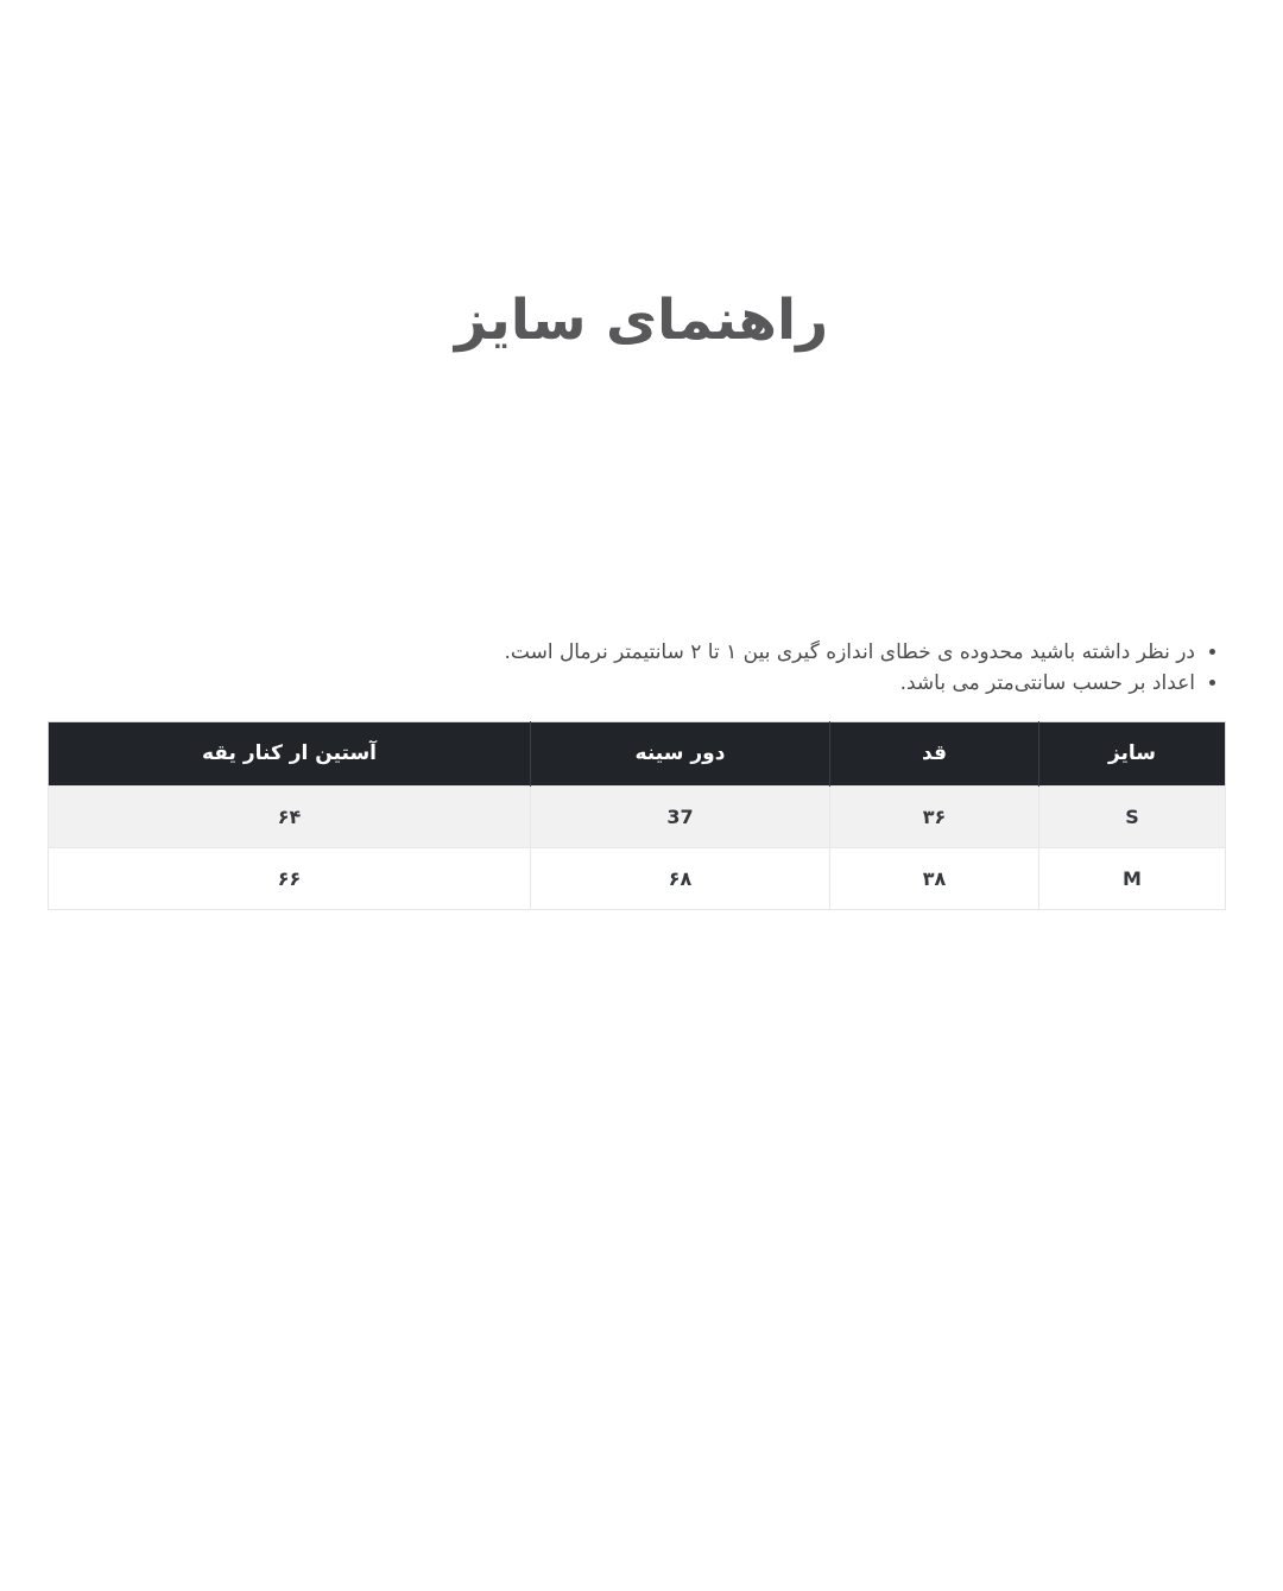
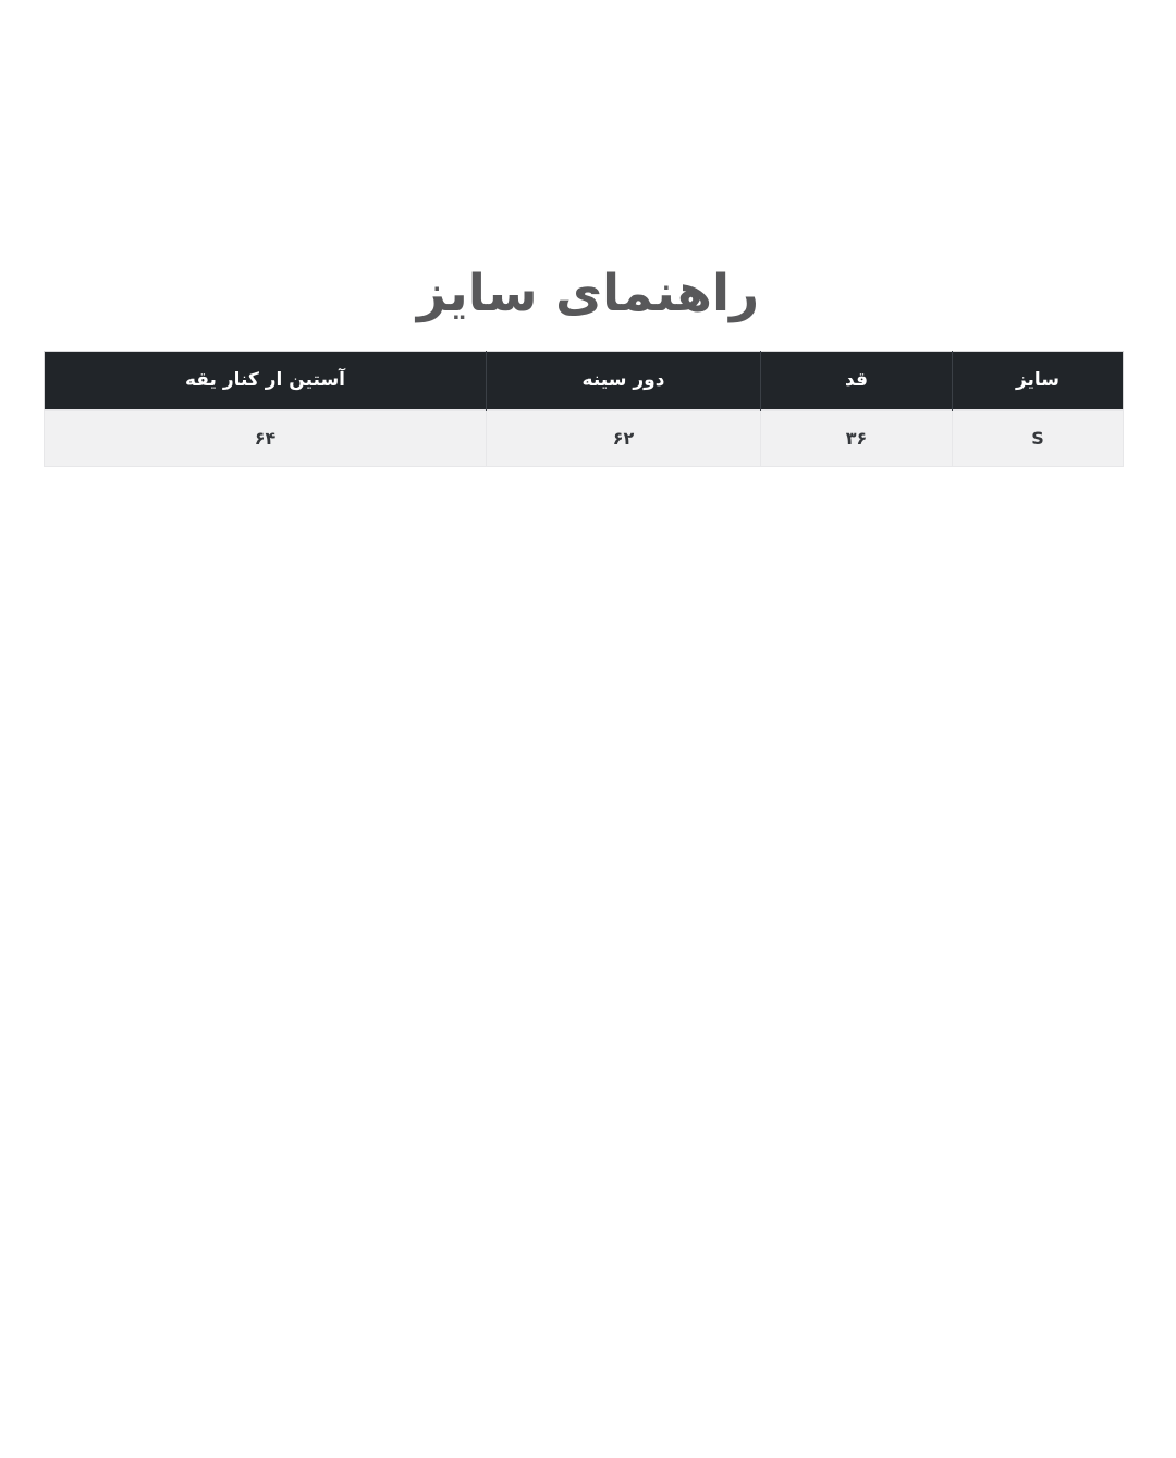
  راهنمای سایز
- در نظر داشته باشید محدوده ی خطای اندازه گیری بین ۱ تا ۲ سانتیمتر نرمال است.
- اعداد بر حسب سانتی‌متر می باشد.
  سایز	قد	دور سینه	آستین ار کنار یقه
- S	۳۶	37	۶۴
+ S	۳۶	۶۲	۶۴
- M	۳۸	۶۸	۶۶
